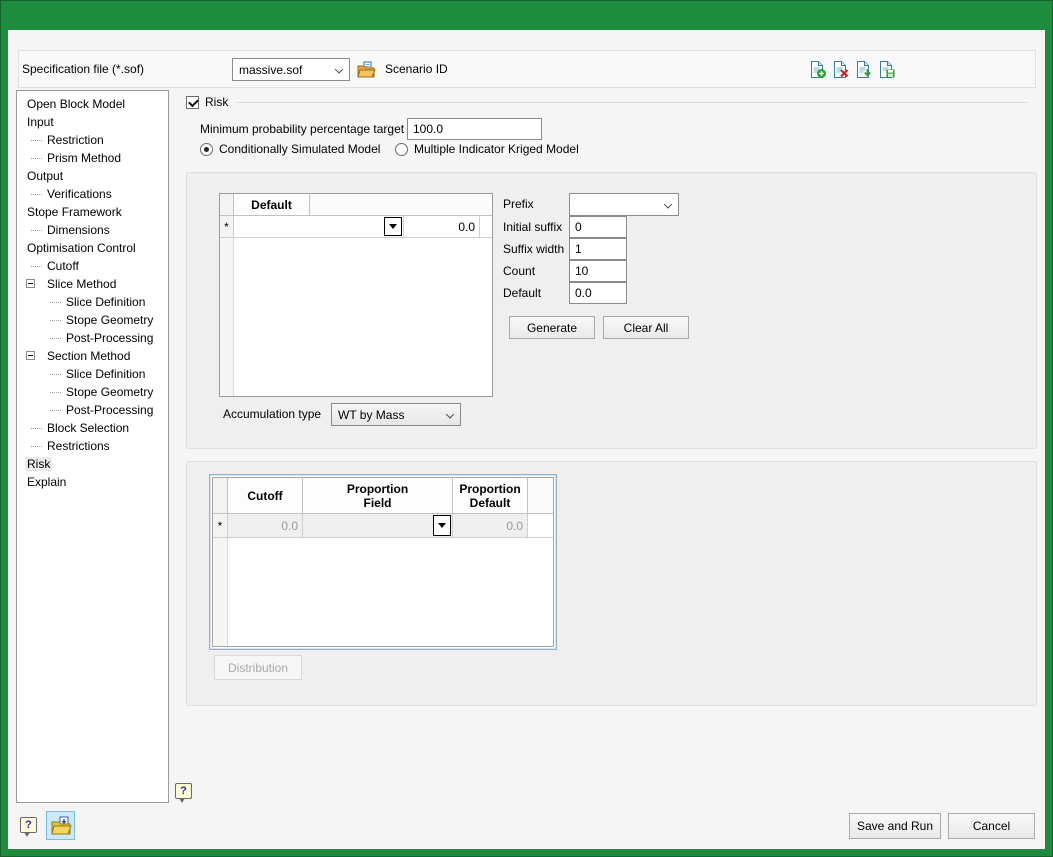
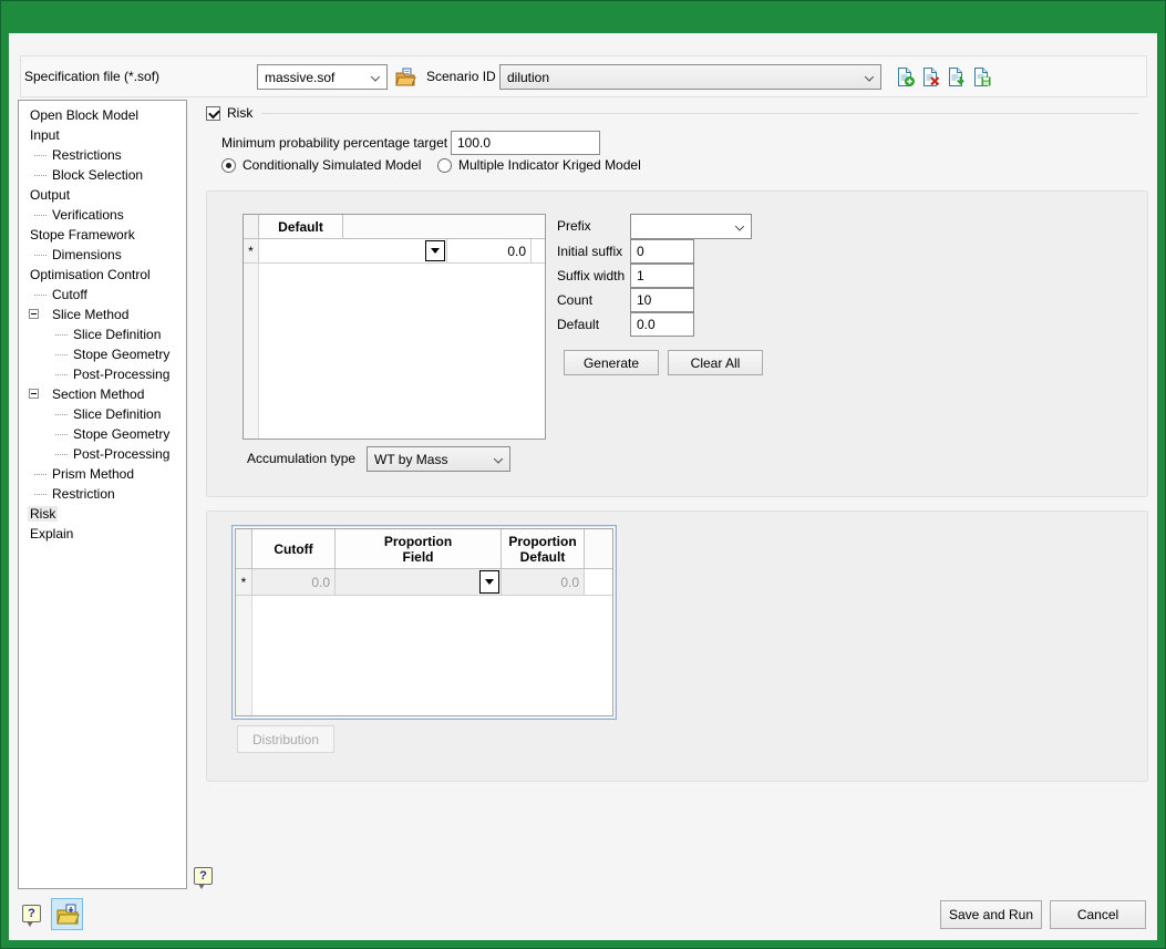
  Specification file (*.sof)
  massive.sof
  Scenario ID
+ dilution
  Open Block Model
  Input
- Restriction
+ Restrictions
- Prism Method
+ Block Selection
  Output
  Verifications
  Stope Framework
  Dimensions
  Optimisation Control
  Cutoff
  Slice Method
  Slice Definition
  Stope Geometry
  Post-Processing
  Section Method
  Slice Definition
  Stope Geometry
  Post-Processing
- Block Selection
+ Prism Method
- Restrictions
+ Restriction
  Risk
  Explain
  Risk
  Minimum probability percentage target
  100.0
  Conditionally Simulated Model
  Multiple Indicator Kriged Model
  Default
  *
  0.0
  Prefix
  Initial suffix
  0
  Suffix width
  1
  Count
  10
  Default
  0.0
  Generate
  Clear All
  Accumulation type
  WT by Mass
  Cutoff
  Proportion
  Field
  Proportion
  Default
  *
  0.0
  0.0
  Distribution
  ?
  ?
  Save and Run
  Cancel
